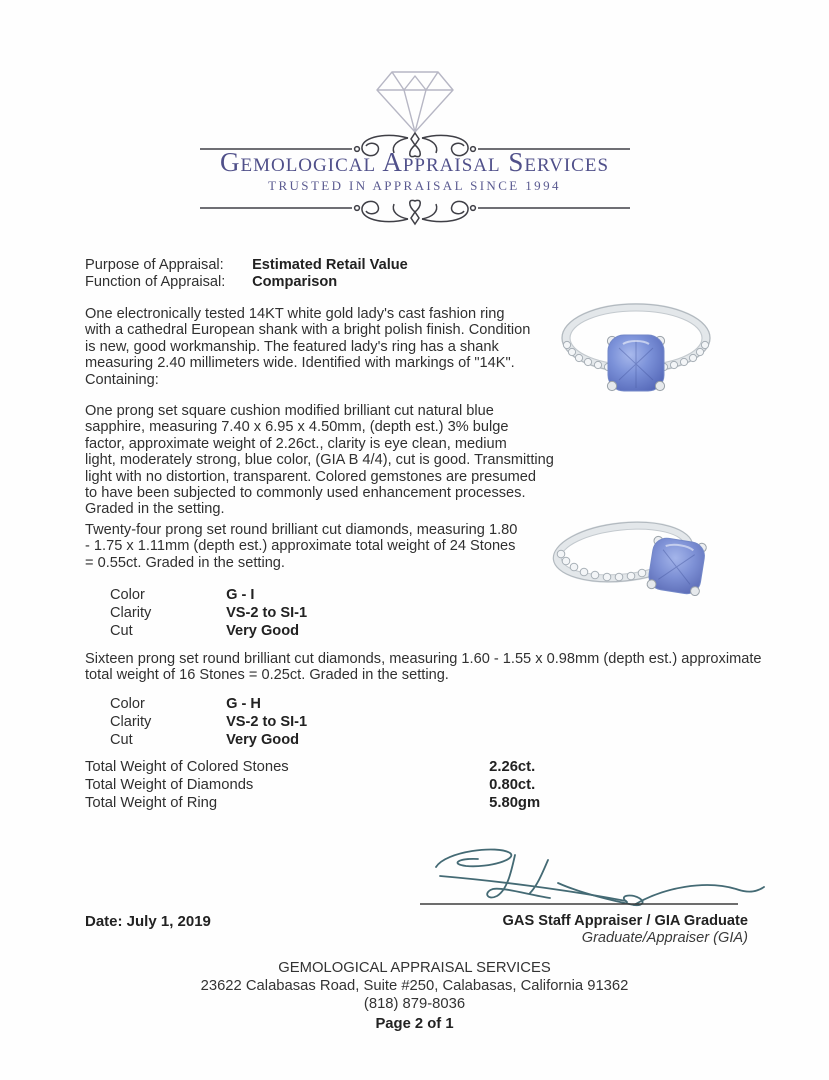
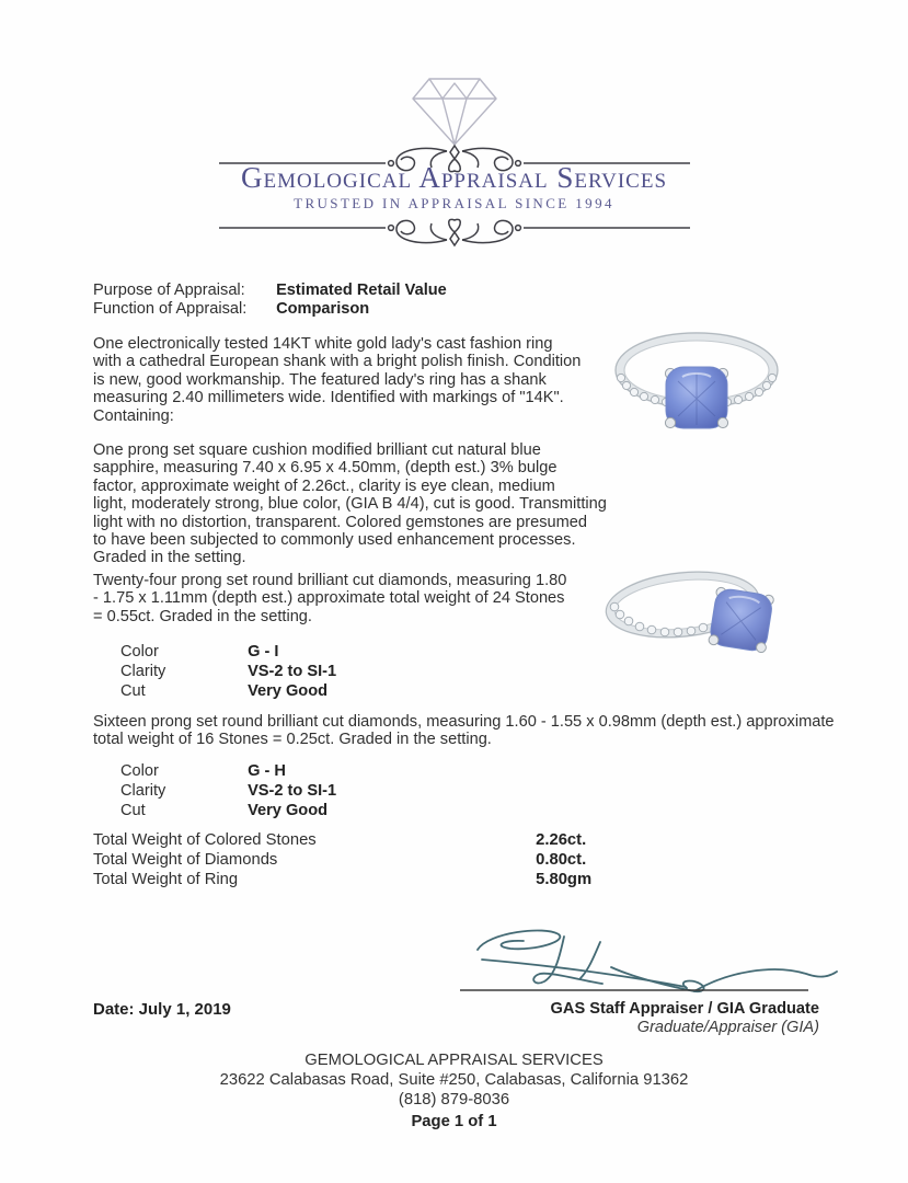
  Gemological Appraisal Services
  TRUSTED IN APPRAISAL SINCE 1994
  Purpose of Appraisal: Estimated Retail Value
  Function of Appraisal: Comparison
  One electronically tested 14KT white gold lady's cast fashion ring
  with a cathedral European shank with a bright polish finish. Condition
  is new, good workmanship. The featured lady's ring has a shank
  measuring 2.40 millimeters wide. Identified with markings of "14K".
  Containing:
  One prong set square cushion modified brilliant cut natural blue
  sapphire, measuring 7.40 x 6.95 x 4.50mm, (depth est.) 3% bulge
  factor, approximate weight of 2.26ct., clarity is eye clean, medium
  light, moderately strong, blue color, (GIA B 4/4), cut is good. Transmitting
  light with no distortion, transparent. Colored gemstones are presumed
  to have been subjected to commonly used enhancement processes.
  Graded in the setting.
  Twenty-four prong set round brilliant cut diamonds, measuring 1.80
  - 1.75 x 1.11mm (depth est.) approximate total weight of 24 Stones
  = 0.55ct. Graded in the setting.
  Color G - I
  Clarity VS-2 to SI-1
  Cut Very Good
  Sixteen prong set round brilliant cut diamonds, measuring 1.60 - 1.55 x 0.98mm (depth est.) approximate
  total weight of 16 Stones = 0.25ct. Graded in the setting.
  Color G - H
  Clarity VS-2 to SI-1
  Cut Very Good
  Total Weight of Colored Stones 2.26ct.
  Total Weight of Diamonds 0.80ct.
  Total Weight of Ring 5.80gm
  Date: July 1, 2019
  GAS Staff Appraiser / GIA Graduate
  Graduate/Appraiser (GIA)
  GEMOLOGICAL APPRAISAL SERVICES
  23622 Calabasas Road, Suite #250, Calabasas, California 91362
  (818) 879-8036
- Page 2 of 1
+ Page 1 of 1
